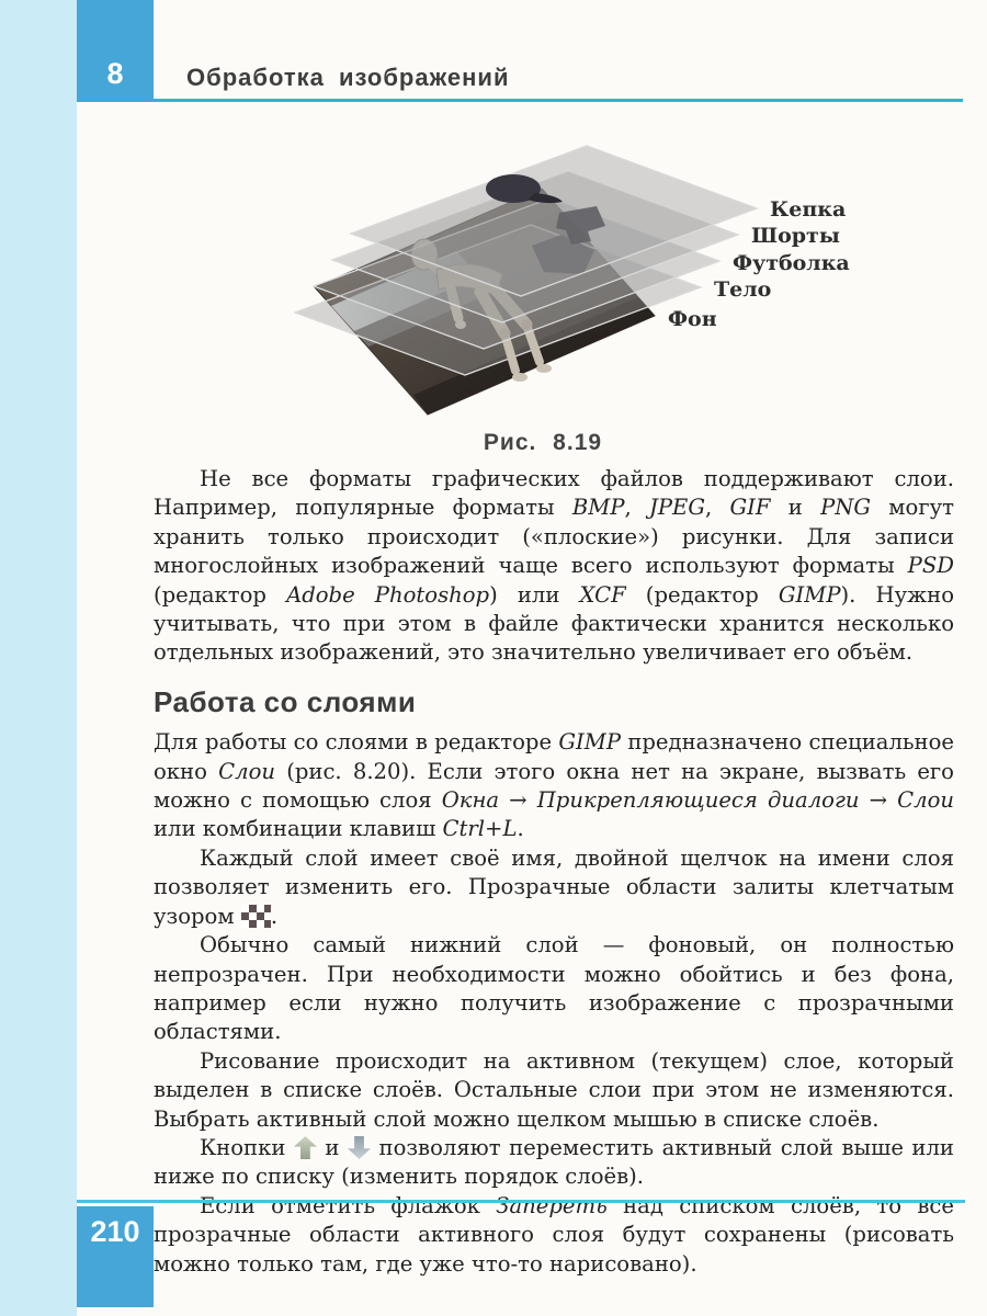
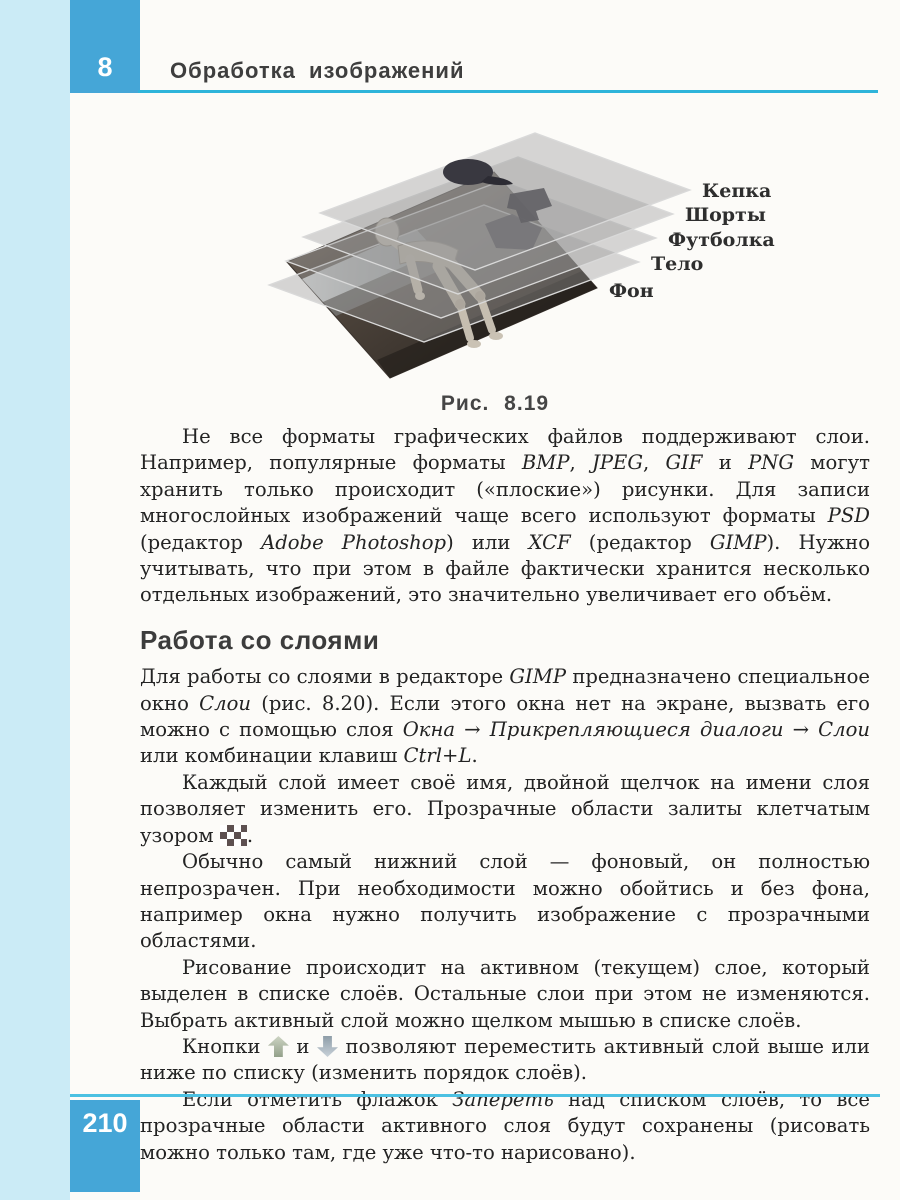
  8
  Обработка изображений
  Кепка
  Шорты
  Футболка
  Тело
  Фон
  Рис. 8.19
  Не все форматы графических файлов поддерживают слои. Например, популярные форматы BMP, JPEG, GIF и PNG могут хранить только происходит («плоские») рисунки. Для записи многослойных изображений чаще всего используют форматы PSD (редактор Adobe Photoshop) или XCF (редактор GIMP). Нужно учитывать, что при этом в файле фактически хранится несколько отдельных изображений, это значительно увеличивает его объём.
  Работа со слоями
  Для работы со слоями в редакторе GIMP предназначено специальное окно Слои (рис. 8.20). Если этого окна нет на экране, вызвать его можно с помощью слоя Окна → Прикрепляющиеся диалоги → Слои или комбинации клавиш Ctrl+L.
  Каждый слой имеет своё имя, двойной щелчок на имени слоя позволяет изменить его. Прозрачные области залиты клетчатым узором .
- Обычно самый нижний слой — фоновый, он полностью непрозрачен. При необходимости можно обойтись и без фона, например если нужно получить изображение с прозрачными областями.
+ Обычно самый нижний слой — фоновый, он полностью непрозрачен. При необходимости можно обойтись и без фона, например окна нужно получить изображение с прозрачными областями.
  Рисование происходит на активном (текущем) слое, который выделен в списке слоёв. Остальные слои при этом не изменяются. Выбрать активный слой можно щелком мышью в списке слоёв.
  Кнопки и позволяют переместить активный слой выше или ниже по списку (изменить порядок слоёв).
  Если отметить флажок Запереть над списком слоёв, то все прозрачные области активного слоя будут сохранены (рисовать можно только там, где уже что-то нарисовано).
  210
